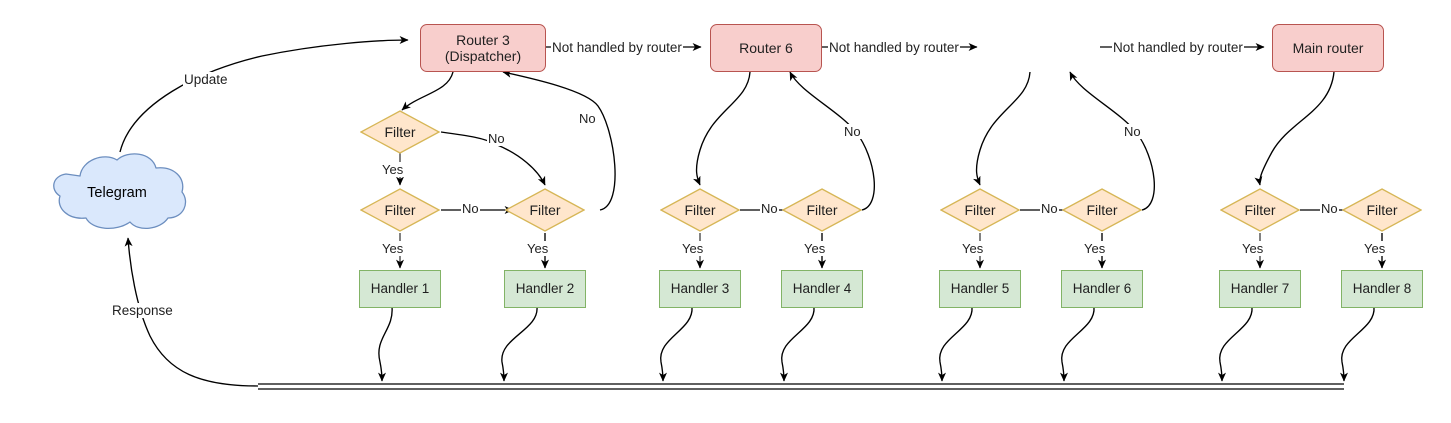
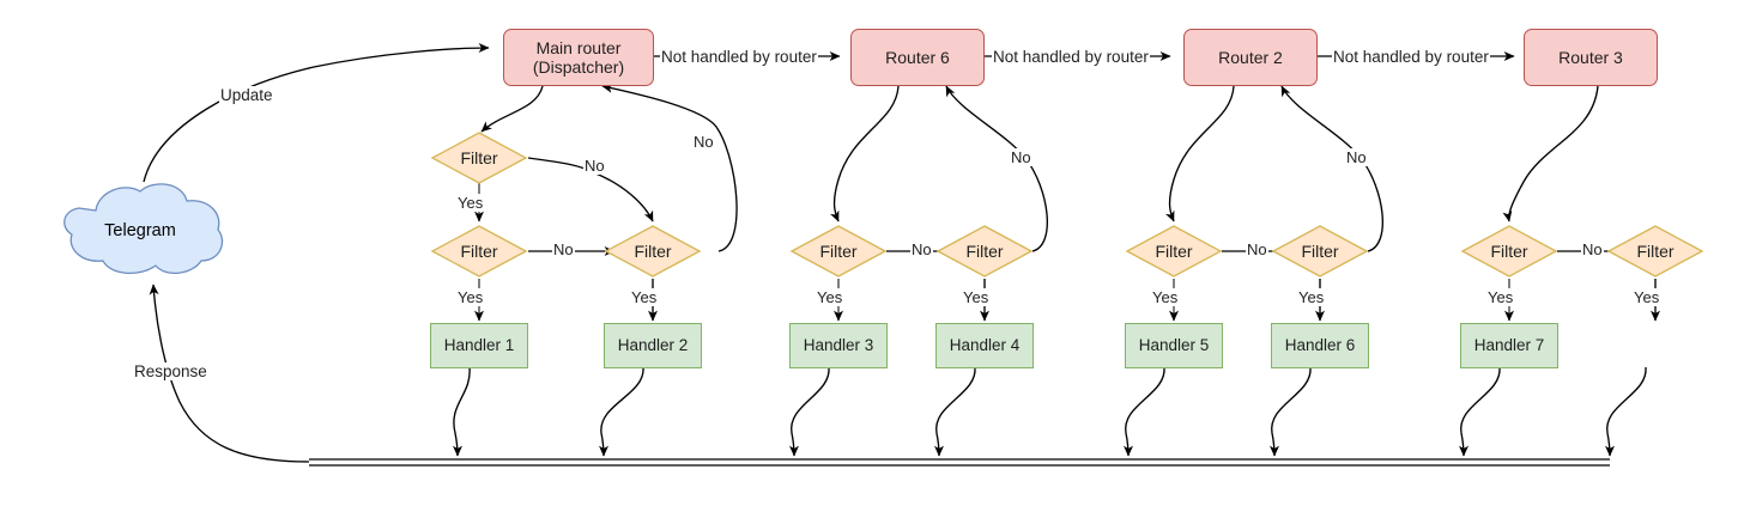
  Telegram
- Router 3
+ Main router
  (Dispatcher)
  Router 6
+ Router 2
- Main router
+ Router 3
  Filter
  Filter
  Filter
  Filter
  Filter
  Filter
  Filter
  Filter
  Filter
  Handler 1
  Handler 2
  Handler 3
  Handler 4
  Handler 5
  Handler 6
  Handler 7
- Handler 8
  Update
  Response
  Not handled by router
  Not handled by router
  Not handled by router
  No
  No
  No
  Yes
  Yes
  Yes
  No
  No
  Yes
  Yes
  No
  No
  Yes
  Yes
  No
  Yes
  Yes
